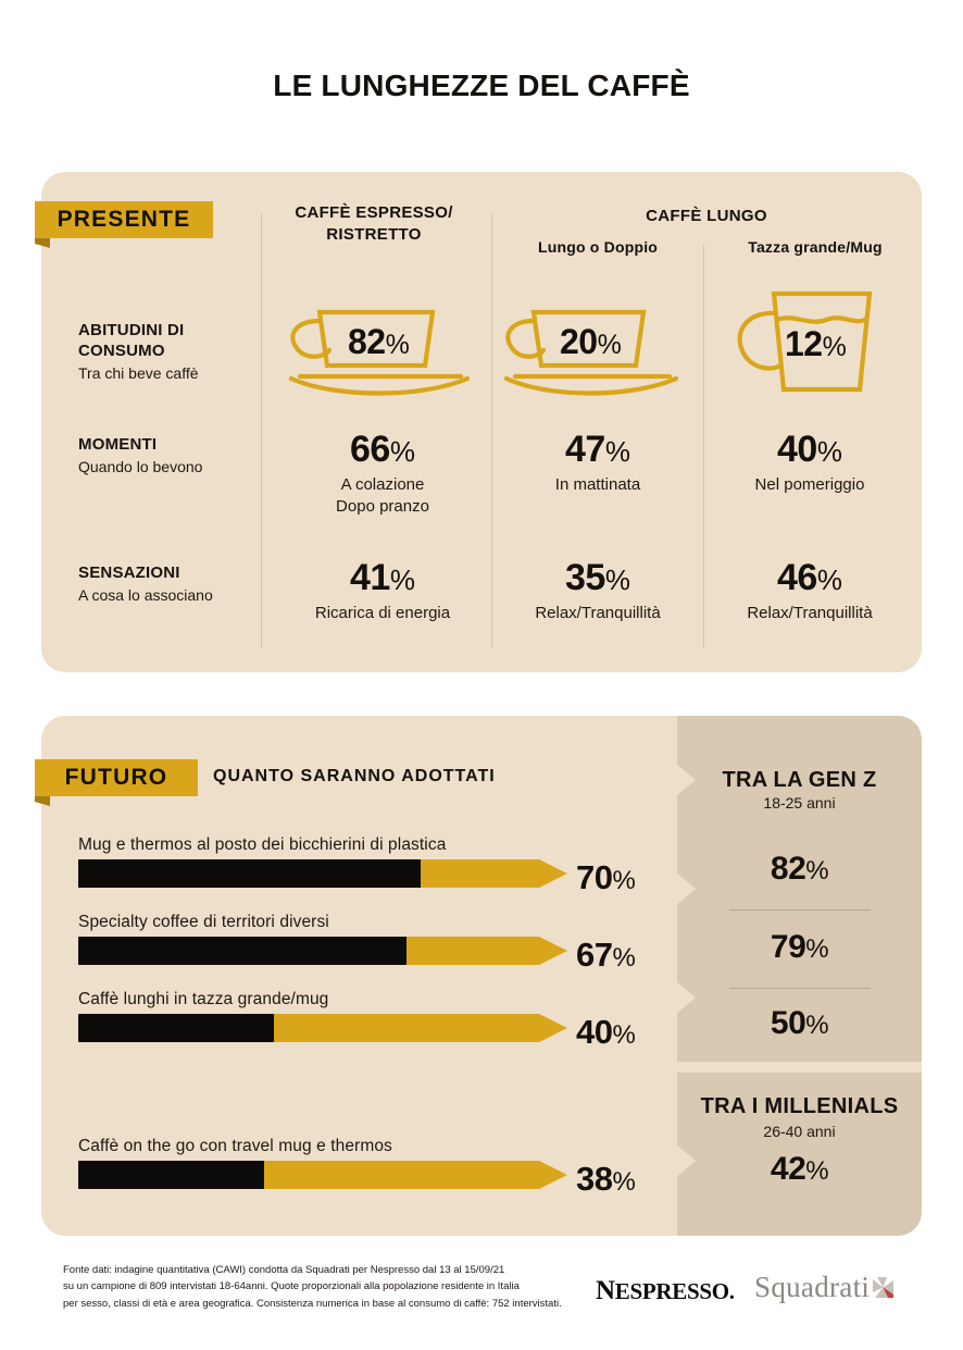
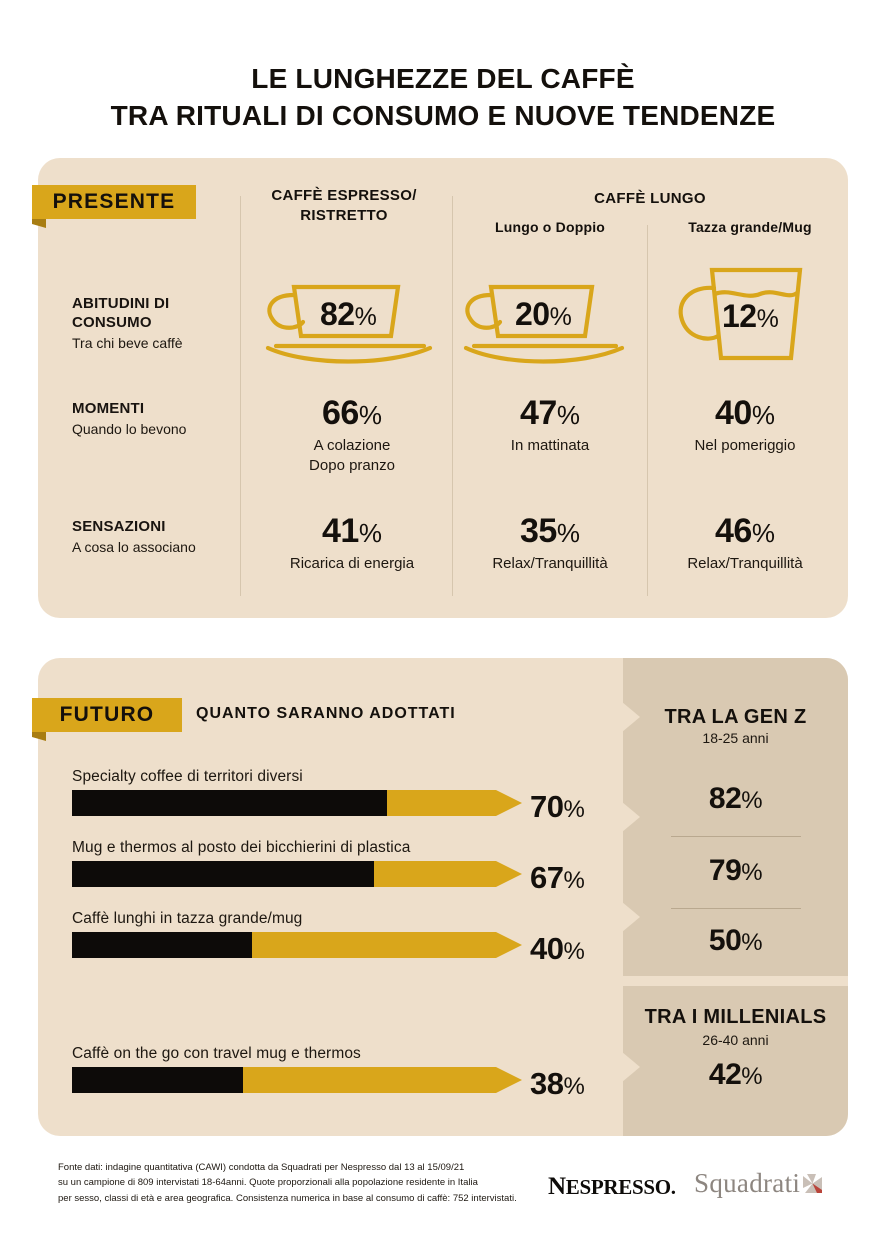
  LE LUNGHEZZE DEL CAFFÈ
+ TRA RITUALI DI CONSUMO E NUOVE TENDENZE
  PRESENTE
  CAFFÈ ESPRESSO/
  RISTRETTO
  CAFFÈ LUNGO
  Lungo o Doppio
  Tazza grande/Mug
  ABITUDINI DI
  CONSUMO
  Tra chi beve caffè
  82%
  20%
  12%
  MOMENTI
  Quando lo bevono
  66%
  A colazione
  Dopo pranzo
  47%
  In mattinata
  40%
  Nel pomeriggio
  SENSAZIONI
  A cosa lo associano
  41%
  Ricarica di energia
  35%
  Relax/Tranquillità
  46%
  Relax/Tranquillità
  TRA LA GEN Z
  18-25 anni
  82%
  79%
  50%
  TRA I MILLENIALS
  26-40 anni
  42%
  FUTURO
  QUANTO SARANNO ADOTTATI
- Mug e thermos al posto dei bicchierini di plastica
+ Specialty coffee di territori diversi
  70%
- Specialty coffee di territori diversi
+ Mug e thermos al posto dei bicchierini di plastica
  67%
  Caffè lunghi in tazza grande/mug
  40%
  Caffè on the go con travel mug e thermos
  38%
  Fonte dati: indagine quantitativa (CAWI) condotta da Squadrati per Nespresso dal 13 al 15/09/21
  su un campione di 809 intervistati 18-64anni. Quote proporzionali alla popolazione residente in Italia
  per sesso, classi di età e area geografica. Consistenza numerica in base al consumo di caffè: 752 intervistati.
  NESPRESSO.
  Squadrati
